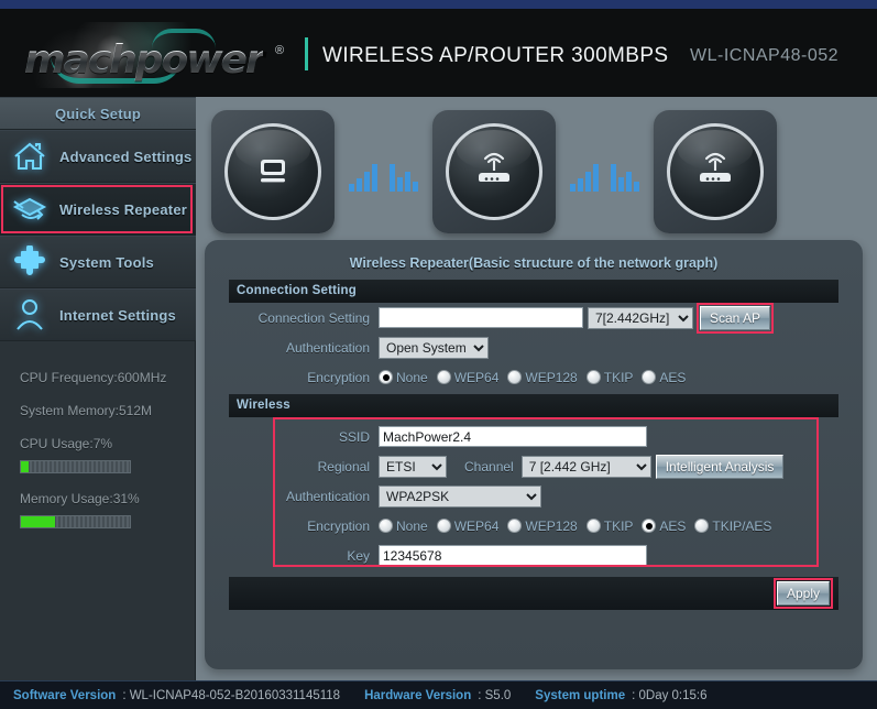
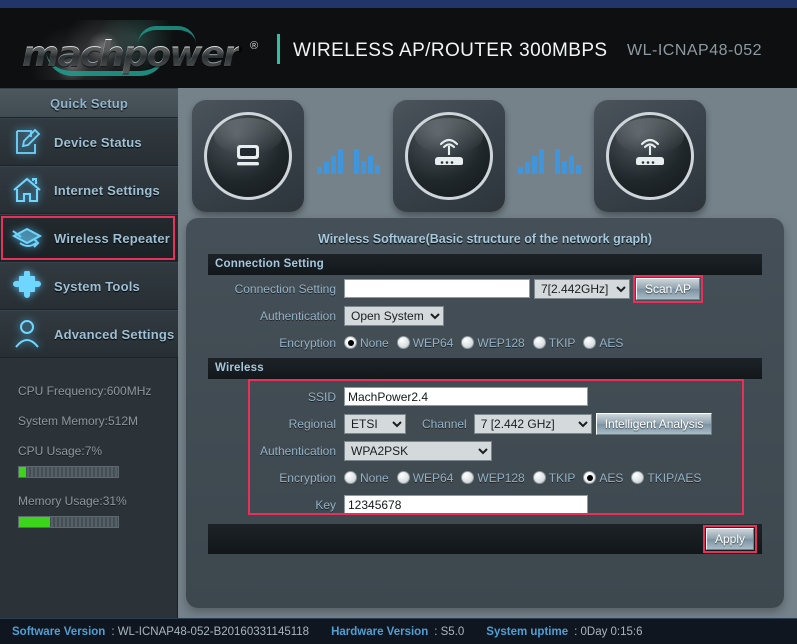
  machpower
  ®
  WIRELESS AP/ROUTER 300MBPS
  WL-ICNAP48-052
  Quick Setup
+ Device Status
- Advanced Settings
+ Internet Settings
  Wireless Repeater
  System Tools
- Internet Settings
+ Advanced Settings
  CPU Frequency:600MHz
  System Memory:512M
  CPU Usage:7%
  Memory Usage:31%
- Wireless Repeater(Basic structure of the network graph)
+ Wireless Software(Basic structure of the network graph)
  Connection Setting
  Connection Setting
  7[2.442GHz]
  Scan AP
  Authentication
  Open System
  Encryption
  None
  WEP64
  WEP128
  TKIP
  AES
  Wireless
  SSID
  MachPower2.4
  Regional
  ETSI
  Channel
  7 [2.442 GHz]
  Intelligent Analysis
  Authentication
  WPA2PSK
  Encryption
  None
  WEP64
  WEP128
  TKIP
  AES
  TKIP/AES
  Key
  12345678
  Apply
  Software Version
  : WL-ICNAP48-052-B20160331145118
  Hardware Version
  : S5.0
  System uptime
  : 0Day 0:15:6
